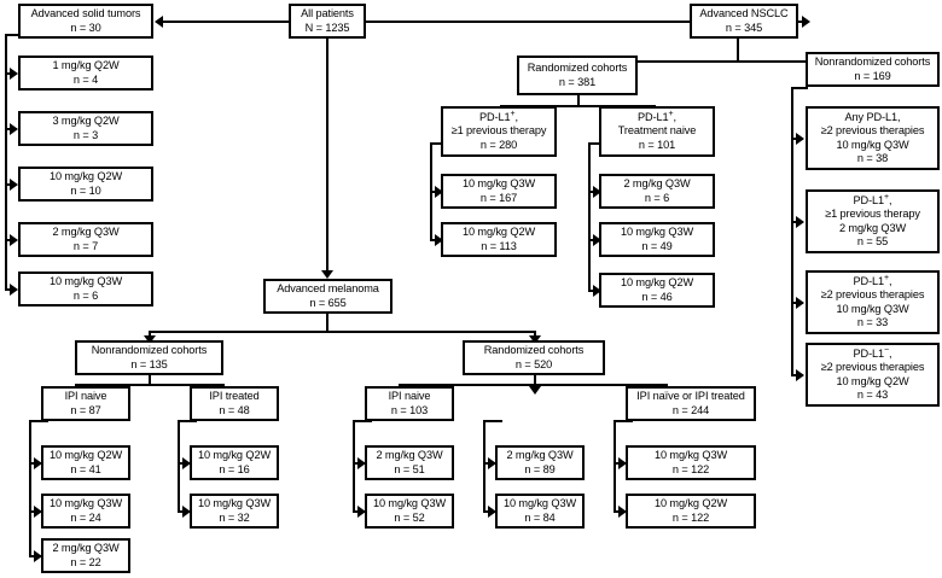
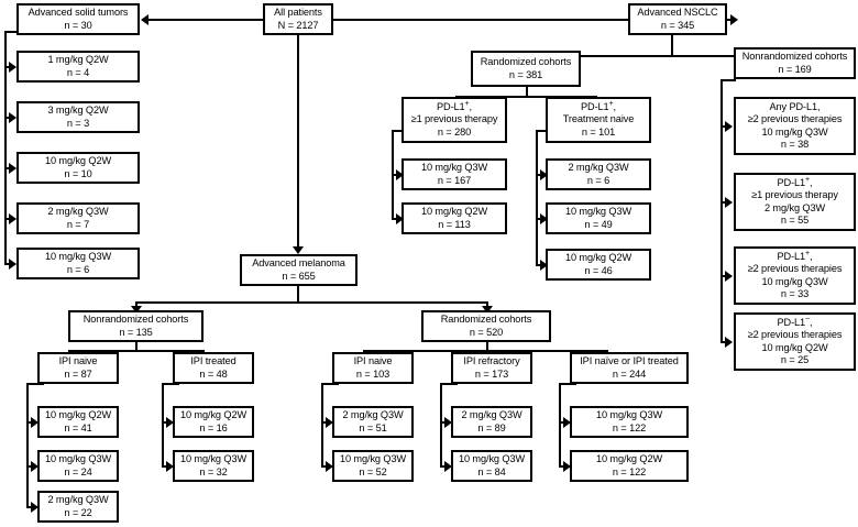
  All patients
- N = 1235
+ N = 2127
  Advanced solid tumors
  n = 30
  1 mg/kg Q2W
  n = 4
  3 mg/kg Q2W
  n = 3
  10 mg/kg Q2W
  n = 10
  2 mg/kg Q3W
  n = 7
  10 mg/kg Q3W
  n = 6
  Advanced melanoma
  n = 655
  Nonrandomized cohorts
  n = 135
  IPI naive
  n = 87
  10 mg/kg Q2W
  n = 41
  10 mg/kg Q3W
  n = 24
  2 mg/kg Q3W
  n = 22
  IPI treated
  n = 48
  10 mg/kg Q2W
  n = 16
  10 mg/kg Q3W
  n = 32
  Randomized cohorts
  n = 520
  IPI naive
  n = 103
  2 mg/kg Q3W
  n = 51
  10 mg/kg Q3W
  n = 52
+ IPI refractory
+ n = 173
  2 mg/kg Q3W
  n = 89
  10 mg/kg Q3W
  n = 84
  IPI naïve or IPI treated
  n = 244
  10 mg/kg Q3W
  n = 122
  10 mg/kg Q2W
  n = 122
  Advanced NSCLC
  n = 345
  Randomized cohorts
  n = 381
  PD-L1 ,
  ≥1 previous therapy
  n = 280
  10 mg/kg Q3W
  n = 167
  10 mg/kg Q2W
  n = 113
  PD-L1 ,
  Treatment naive
  n = 101
  2 mg/kg Q3W
  n = 6
  10 mg/kg Q3W
  n = 49
  10 mg/kg Q2W
  n = 46
  Nonrandomized cohorts
  n = 169
  Any PD-L1,
  ≥2 previous therapies
  10 mg/kg Q3W
  n = 38
  PD-L1 ,
  ≥1 previous therapy
  2 mg/kg Q3W
  n = 55
  PD-L1 ,
  ≥2 previous therapies
  10 mg/kg Q3W
  n = 33
  PD-L1 ,
  ≥2 previous therapies
  10 mg/kg Q2W
- n = 43
+ n = 25
